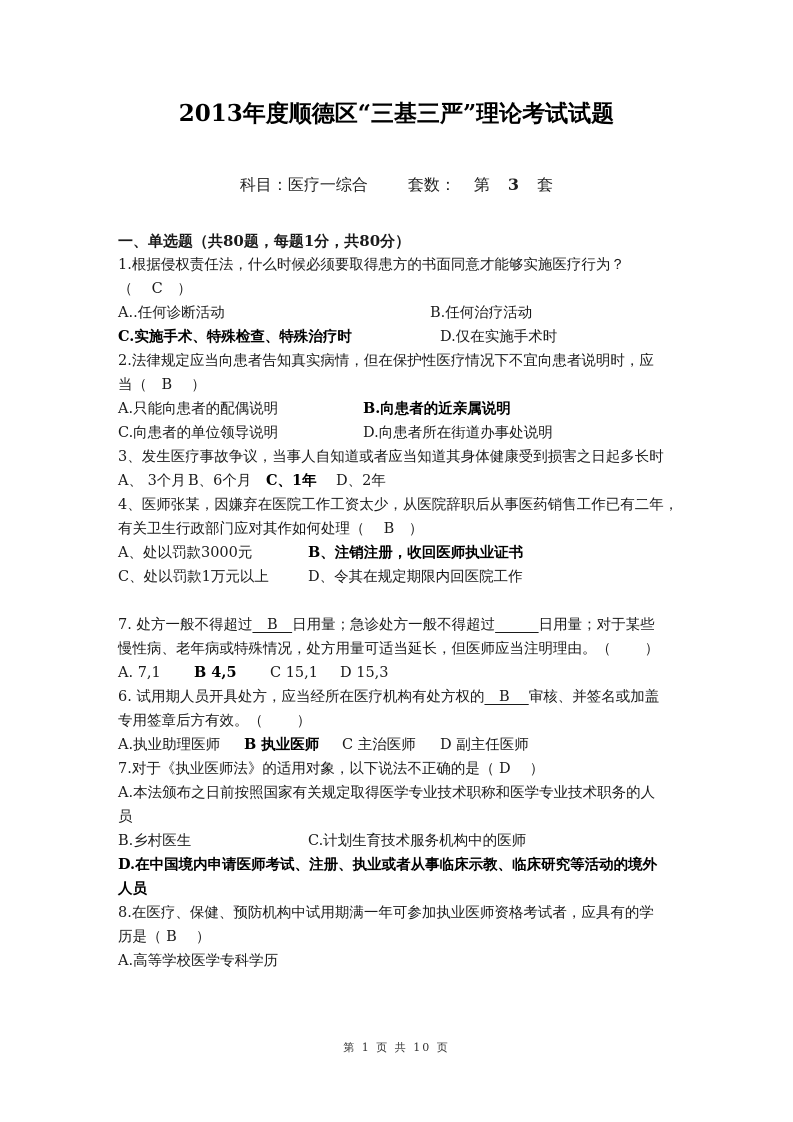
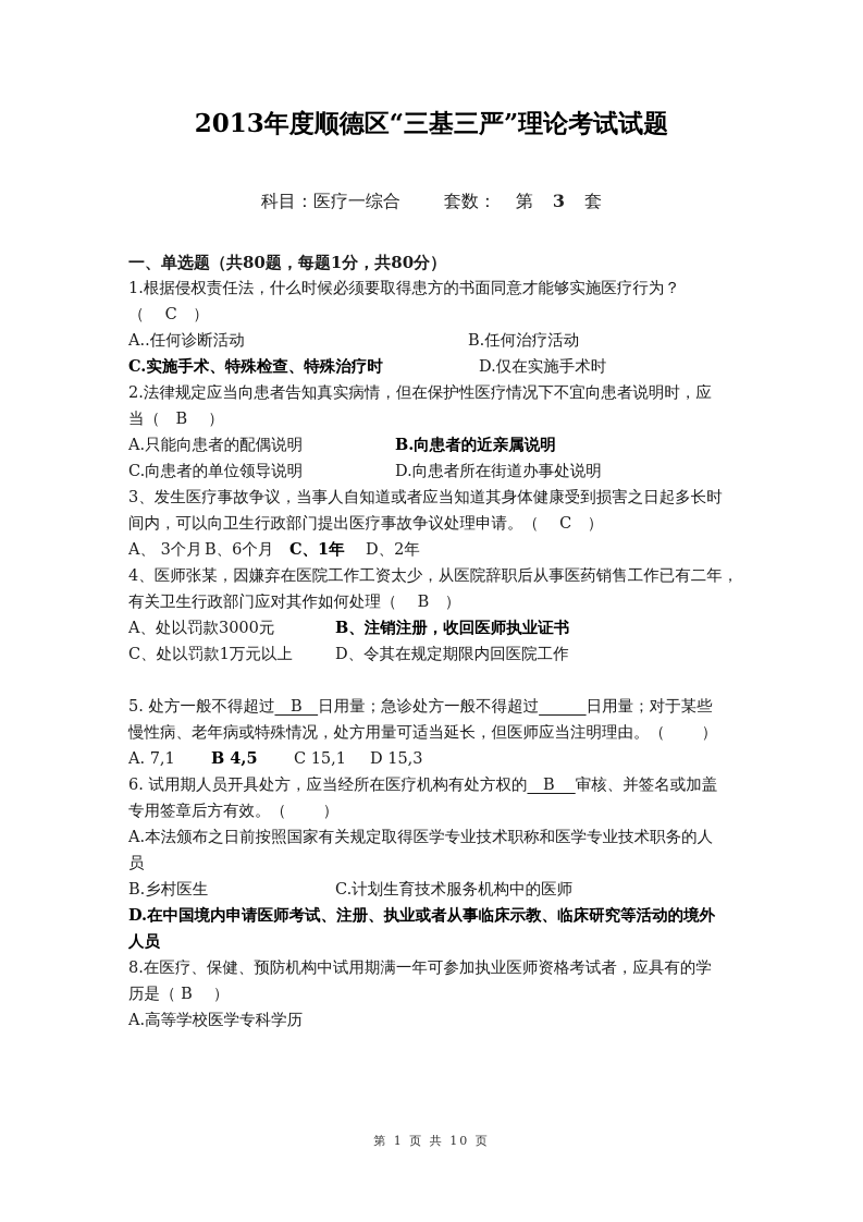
  2013年度顺德区“三基三严”理论考试试题
  科目：医疗一综合 套数： 第 3 套
  一、单选题（共80题，每题1分，共80分）
  1.根据侵权责任法，什么时候必须要取得患方的书面同意才能够实施医疗行为？
  （ C ）
  A..任何诊断活动 B.任何治疗活动
  C.实施手术、特殊检查、特殊治疗时 D.仅在实施手术时
  2.法律规定应当向患者告知真实病情，但在保护性医疗情况下不宜向患者说明时，应
  当（ B ）
  A.只能向患者的配偶说明 B.向患者的近亲属说明
  C.向患者的单位领导说明 D.向患者所在街道办事处说明
  3、发生医疗事故争议，当事人自知道或者应当知道其身体健康受到损害之日起多长时
+ 间内，可以向卫生行政部门提出医疗事故争议处理申请。（ C ）
  A、 3个月 B、6个月 C、1年 D、2年
  4、医师张某，因嫌弃在医院工作工资太少，从医院辞职后从事医药销售工作已有二年，
  有关卫生行政部门应对其作如何处理（ B ）
  A、处以罚款3000元 B、注销注册，收回医师执业证书
  C、处以罚款1万元以上 D、令其在规定期限内回医院工作
- 7. 处方一般不得超过 B 日用量；急诊处方一般不得超过 日用量；对于某些
+ 5. 处方一般不得超过 B 日用量；急诊处方一般不得超过 日用量；对于某些
  慢性病、老年病或特殊情况，处方用量可适当延长，但医师应当注明理由。（ ）
  A. 7,1 B 4,5 C 15,1 D 15,3
  6. 试用期人员开具处方，应当经所在医疗机构有处方权的 B 审核、并签名或加盖
  专用签章后方有效。（ ）
- A.执业助理医师 B 执业医师 C 主治医师 D 副主任医师
- 7.对于《执业医师法》的适用对象，以下说法不正确的是（ D ）
  A.本法颁布之日前按照国家有关规定取得医学专业技术职称和医学专业技术职务的人
  员
  B.乡村医生 C.计划生育技术服务机构中的医师
  D.在中国境内申请医师考试、注册、执业或者从事临床示教、临床研究等活动的境外
  人员
  8.在医疗、保健、预防机构中试用期满一年可参加执业医师资格考试者，应具有的学
  历是（ B ）
  A.高等学校医学专科学历
  第 1 页 共 10 页
